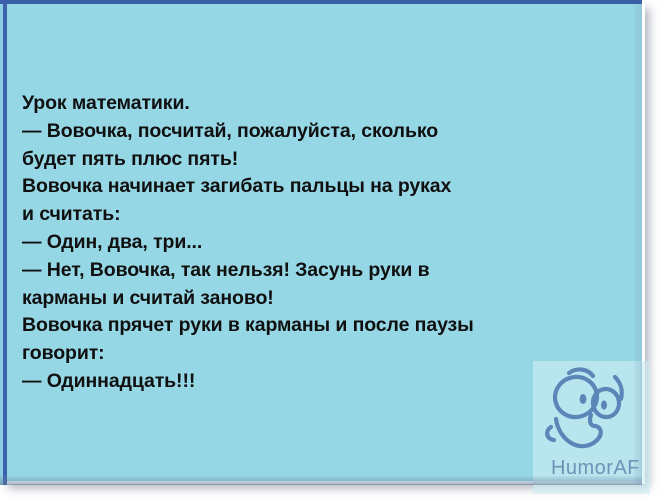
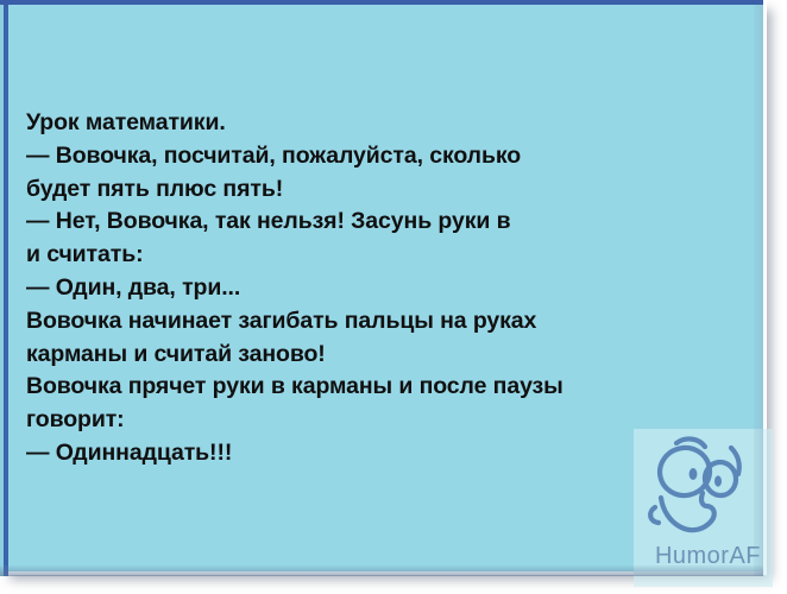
  Урок математики.
  — Вовочка, посчитай, пожалуйста, сколько
  будет пять плюс пять!
- Вовочка начинает загибать пальцы на руках
+ — Нет, Вовочка, так нельзя! Засунь руки в
  и считать:
  — Один, два, три...
- — Нет, Вовочка, так нельзя! Засунь руки в
+ Вовочка начинает загибать пальцы на руках
  карманы и считай заново!
  Вовочка прячет руки в карманы и после паузы
  говорит:
  — Одиннадцать!!!
  HumorA
